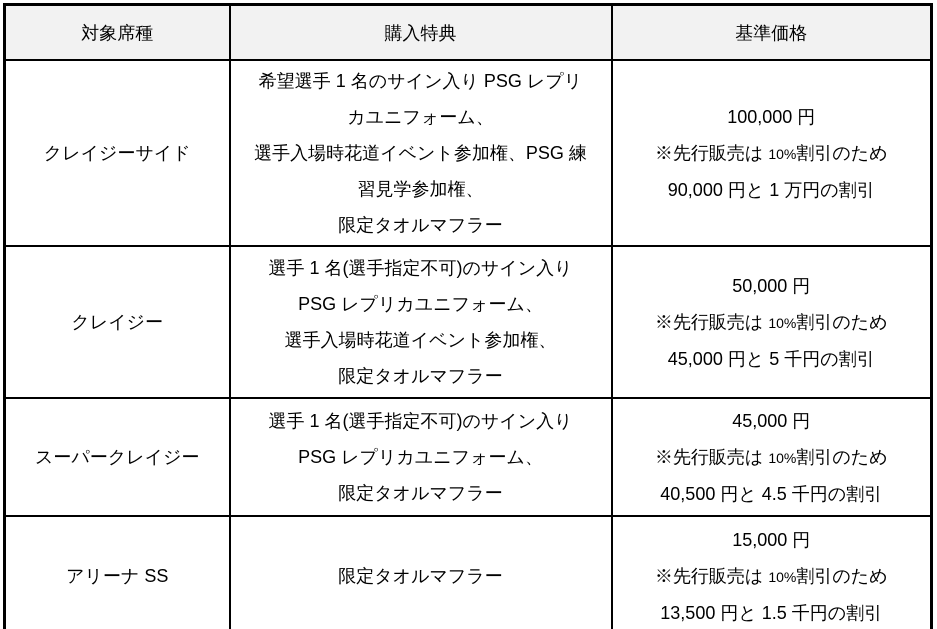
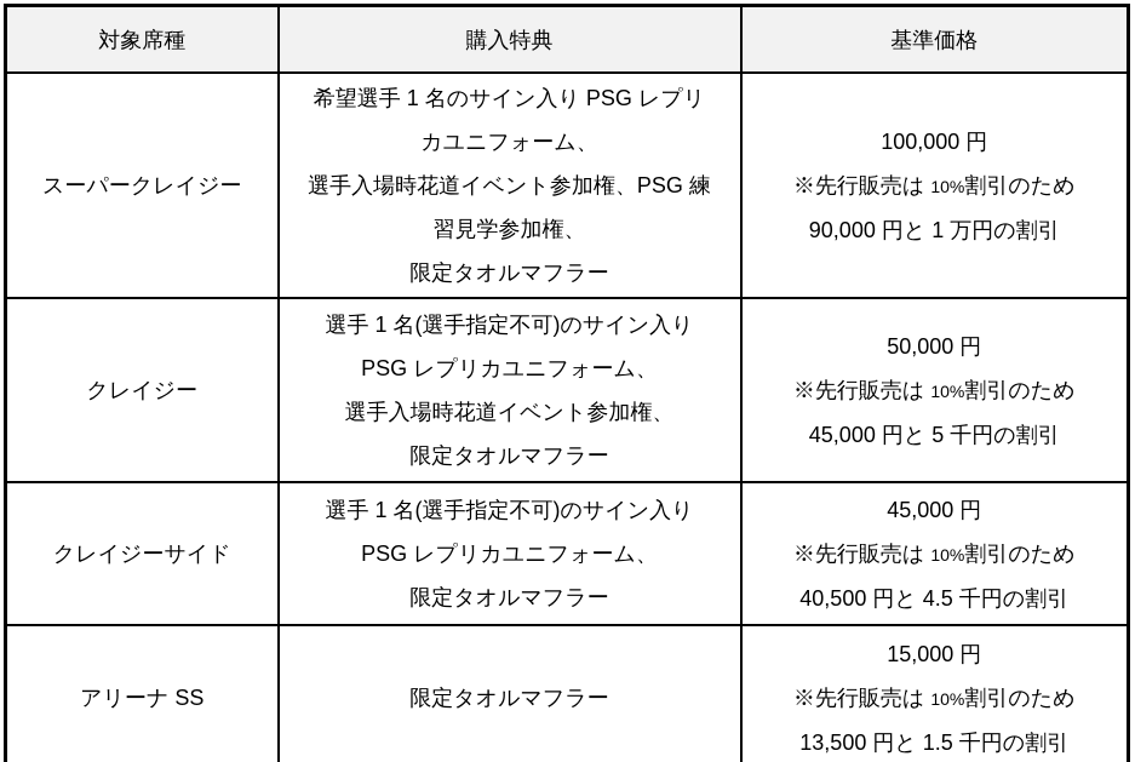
  対象席種	購入特典	基準価格
- クレイジーサイド	希望選手 1 名のサイン入り PSG レプリカユニフォーム、選手入場時花道イベント参加権、PSG 練習見学参加権、限定タオルマフラー	100,000 円※先行販売は 10%割引のため90,000 円と 1 万円の割引
+ スーパークレイジー	希望選手 1 名のサイン入り PSG レプリカユニフォーム、選手入場時花道イベント参加権、PSG 練習見学参加権、限定タオルマフラー	100,000 円※先行販売は 10%割引のため90,000 円と 1 万円の割引
  クレイジー	選手 1 名(選手指定不可)のサイン入りPSG レプリカユニフォーム、選手入場時花道イベント参加権、限定タオルマフラー	50,000 円※先行販売は 10%割引のため45,000 円と 5 千円の割引
- スーパークレイジー	選手 1 名(選手指定不可)のサイン入りPSG レプリカユニフォーム、限定タオルマフラー	45,000 円※先行販売は 10%割引のため40,500 円と 4.5 千円の割引
+ クレイジーサイド	選手 1 名(選手指定不可)のサイン入りPSG レプリカユニフォーム、限定タオルマフラー	45,000 円※先行販売は 10%割引のため40,500 円と 4.5 千円の割引
  アリーナ SS	限定タオルマフラー	15,000 円※先行販売は 10%割引のため13,500 円と 1.5 千円の割引
